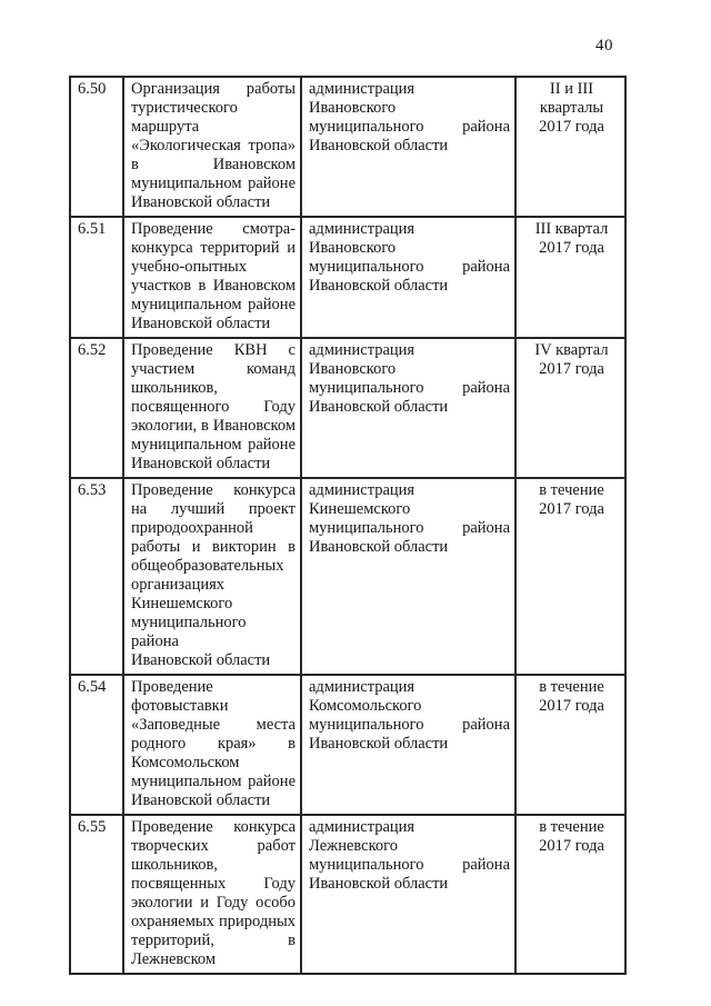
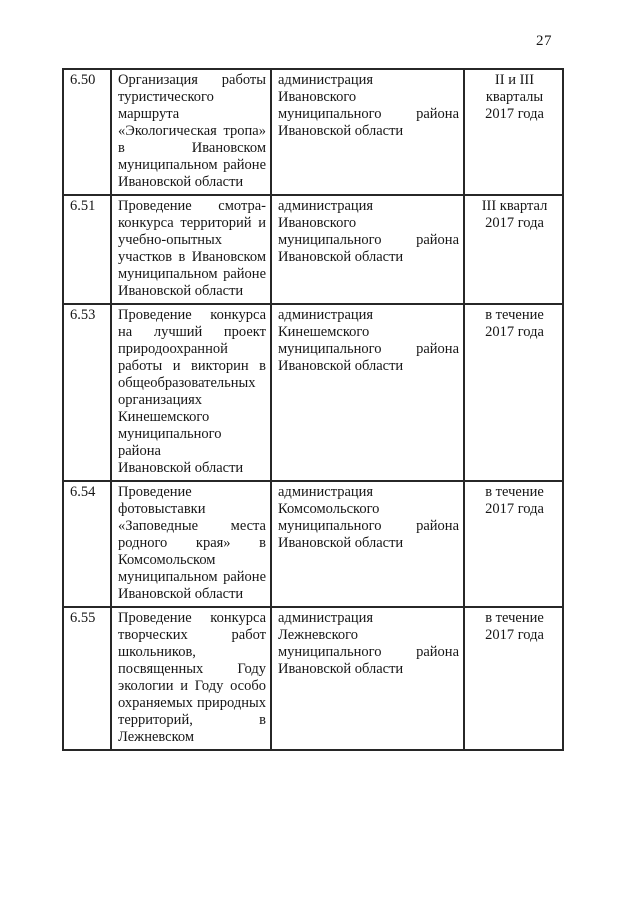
- 40
+ 27
  6.50	Организация работытуристическогомаршрута«Экологическая тропа»в Ивановскоммуниципальном районеИвановской области	администрацияИвановскогомуниципального районаИвановской области	II и IIIкварталы2017 года
  6.51	Проведение смотра-конкурса территорий иучебно-опытныхучастков в Ивановскоммуниципальном районеИвановской области	администрацияИвановскогомуниципального районаИвановской области	III квартал2017 года
- 6.52	Проведение КВН сучастием командшкольников,посвященного Годуэкологии, в Ивановскоммуниципальном районеИвановской области	администрацияИвановскогомуниципального районаИвановской области	IV квартал2017 года
  6.53	Проведение конкурсана лучший проектприродоохраннойработы и викторин вобщеобразовательныхорганизацияхКинешемскогомуниципального районаИвановской области	администрацияКинешемскогомуниципального районаИвановской области	в течение2017 года
  6.54	Проведениефотовыставки«Заповедные местародного края» вКомсомольскоммуниципальном районеИвановской области	администрацияКомсомольскогомуниципального районаИвановской области	в течение2017 года
  6.55	Проведение конкурсатворческих работшкольников,посвященных Годуэкологии и Году особоохраняемых природныхтерриторий, вЛежневском	администрацияЛежневскогомуниципального районаИвановской области	в течение2017 года
